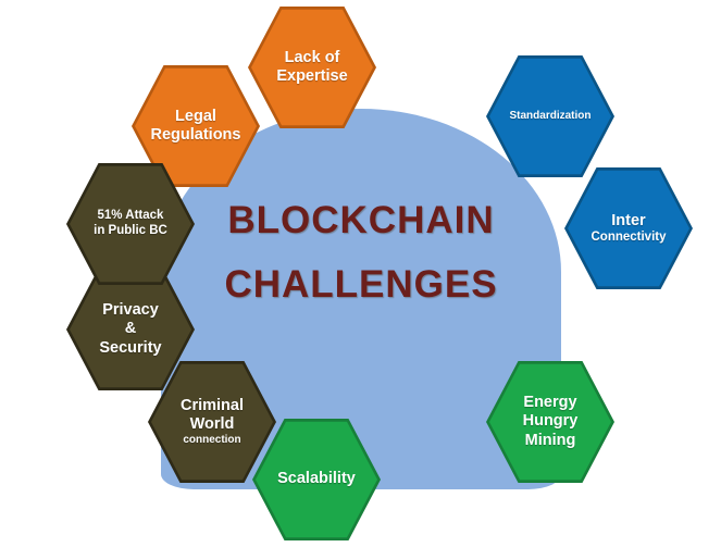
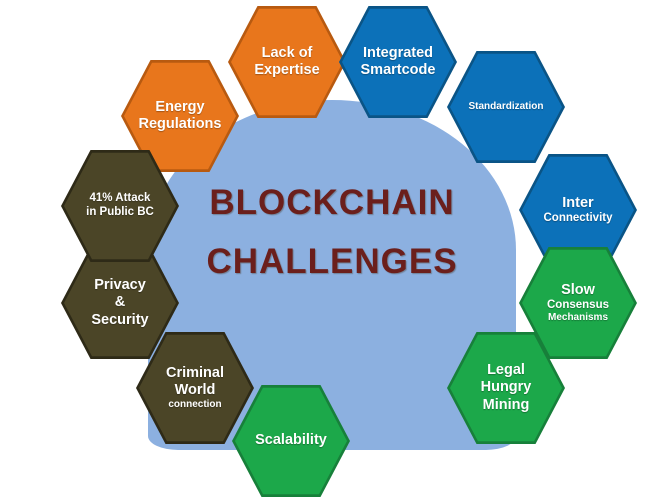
  BLOCKCHAIN
  CHALLENGES
- Legal
+ Energy
  Regulations
  Lack of
  Expertise
+ Integrated
+ Smartcode
  Standardization
  Inter
  Connectivity
+ Slow
+ Consensus
+ Mechanisms
- Energy
+ Legal
  Hungry
  Mining
  Scalability
  Criminal
  World
  connection
  Privacy
  &
  Security
- 51% Attack
+ 41% Attack
  in Public BC
